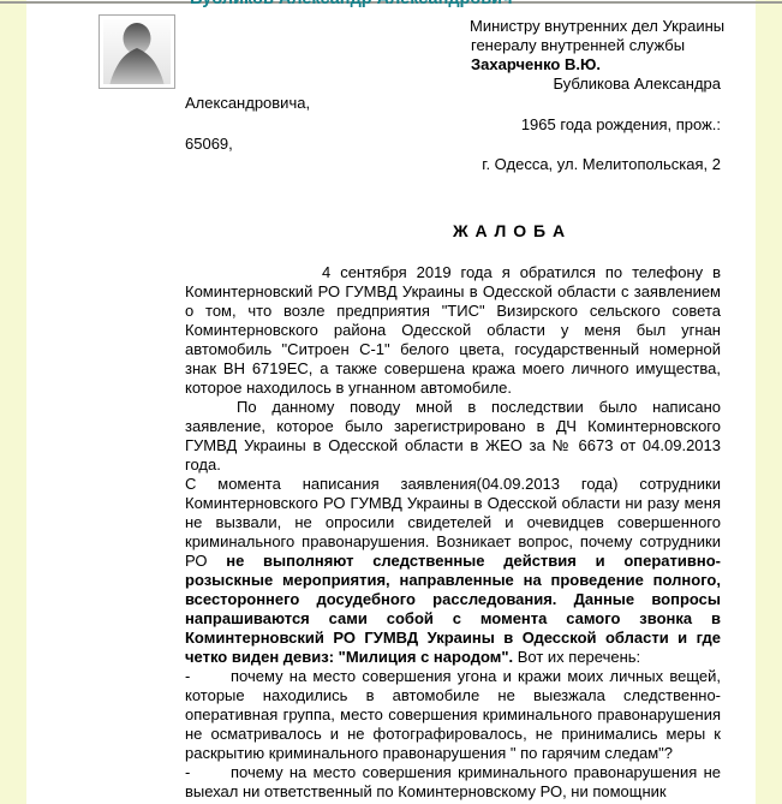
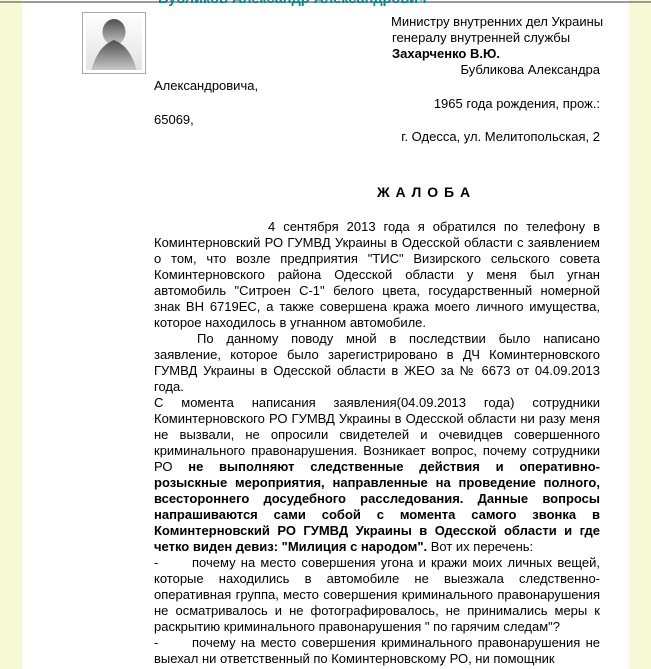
  Министру внутренних дел Украины
  генералу внутренней службы
  Захарченко В.Ю.
  Бубликова Александра
  Александровича,
  1965 года рождения, прож.:
  65069,
  г. Одесса, ул. Мелитопольская, 2
  Ж А Л О Б А
- 4 сентября 2019 года я обратился по телефону в Коминтерновский РО ГУМВД Украины в Одесской области с заявлением о том, что возле предприятия "ТИС" Визирского сельского совета Коминтерновского района Одесской области у меня был угнан автомобиль "Ситроен С-1" белого цвета, государственный номерной знак ВН 6719ЕС, а также совершена кража моего личного имущества, которое находилось в угнанном автомобиле.
+ 4 сентября 2013 года я обратился по телефону в Коминтерновский РО ГУМВД Украины в Одесской области с заявлением о том, что возле предприятия "ТИС" Визирского сельского совета Коминтерновского района Одесской области у меня был угнан автомобиль "Ситроен С-1" белого цвета, государственный номерной знак ВН 6719ЕС, а также совершена кража моего личного имущества, которое находилось в угнанном автомобиле.
  По данному поводу мной в последствии было написано заявление, которое было зарегистрировано в ДЧ Коминтерновского ГУМВД Украины в Одесской области в ЖЕО за № 6673 от 04.09.2013 года.
  С момента написания заявления(04.09.2013 года) сотрудники Коминтерновского РО ГУМВД Украины в Одесской области ни разу меня не вызвали, не опросили свидетелей и очевидцев совершенного криминального правонарушения. Возникает вопрос, почему сотрудники РО не выполняют следственные действия и оперативно-розыскные мероприятия, направленные на проведение полного, всестороннего досудебного расследования. Данные вопросы напрашиваются сами собой с момента самого звонка в Коминтерновский РО ГУМВД Украины в Одесской области и где четко виден девиз: "Милиция с народом". Вот их перечень:
  - почему на место совершения угона и кражи моих личных вещей, которые находились в автомобиле не выезжала следственно-оперативная группа, место совершения криминального правонарушения не осматривалось и не фотографировалось, не принимались меры к раскрытию криминального правонарушения " по гарячим следам"?
  - почему на место совершения криминального правонарушения не выехал ни ответственный по Коминтерновскому РО, ни помощник
